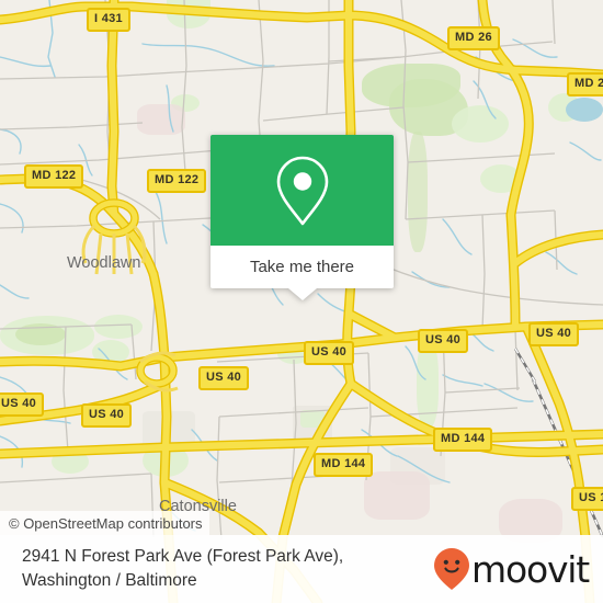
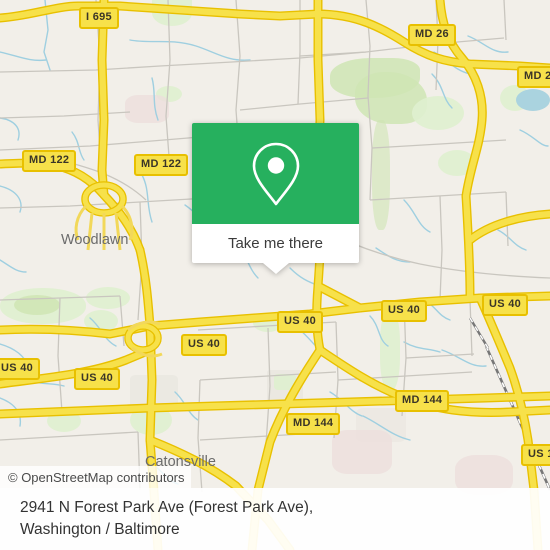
  Woodlawn
  Catonsville
- I 431
+ I 695
  MD 26
  MD 2
  MD 122
  MD 122
  US 40
  US 40
  US 40
  US 40
  US 40
  US 40
  MD 144
  MD 144
  Take me there
  © OpenStreetMap contributors
  2941 N Forest Park Ave (Forest Park Ave),
  Washington / Baltimore
- moovit
